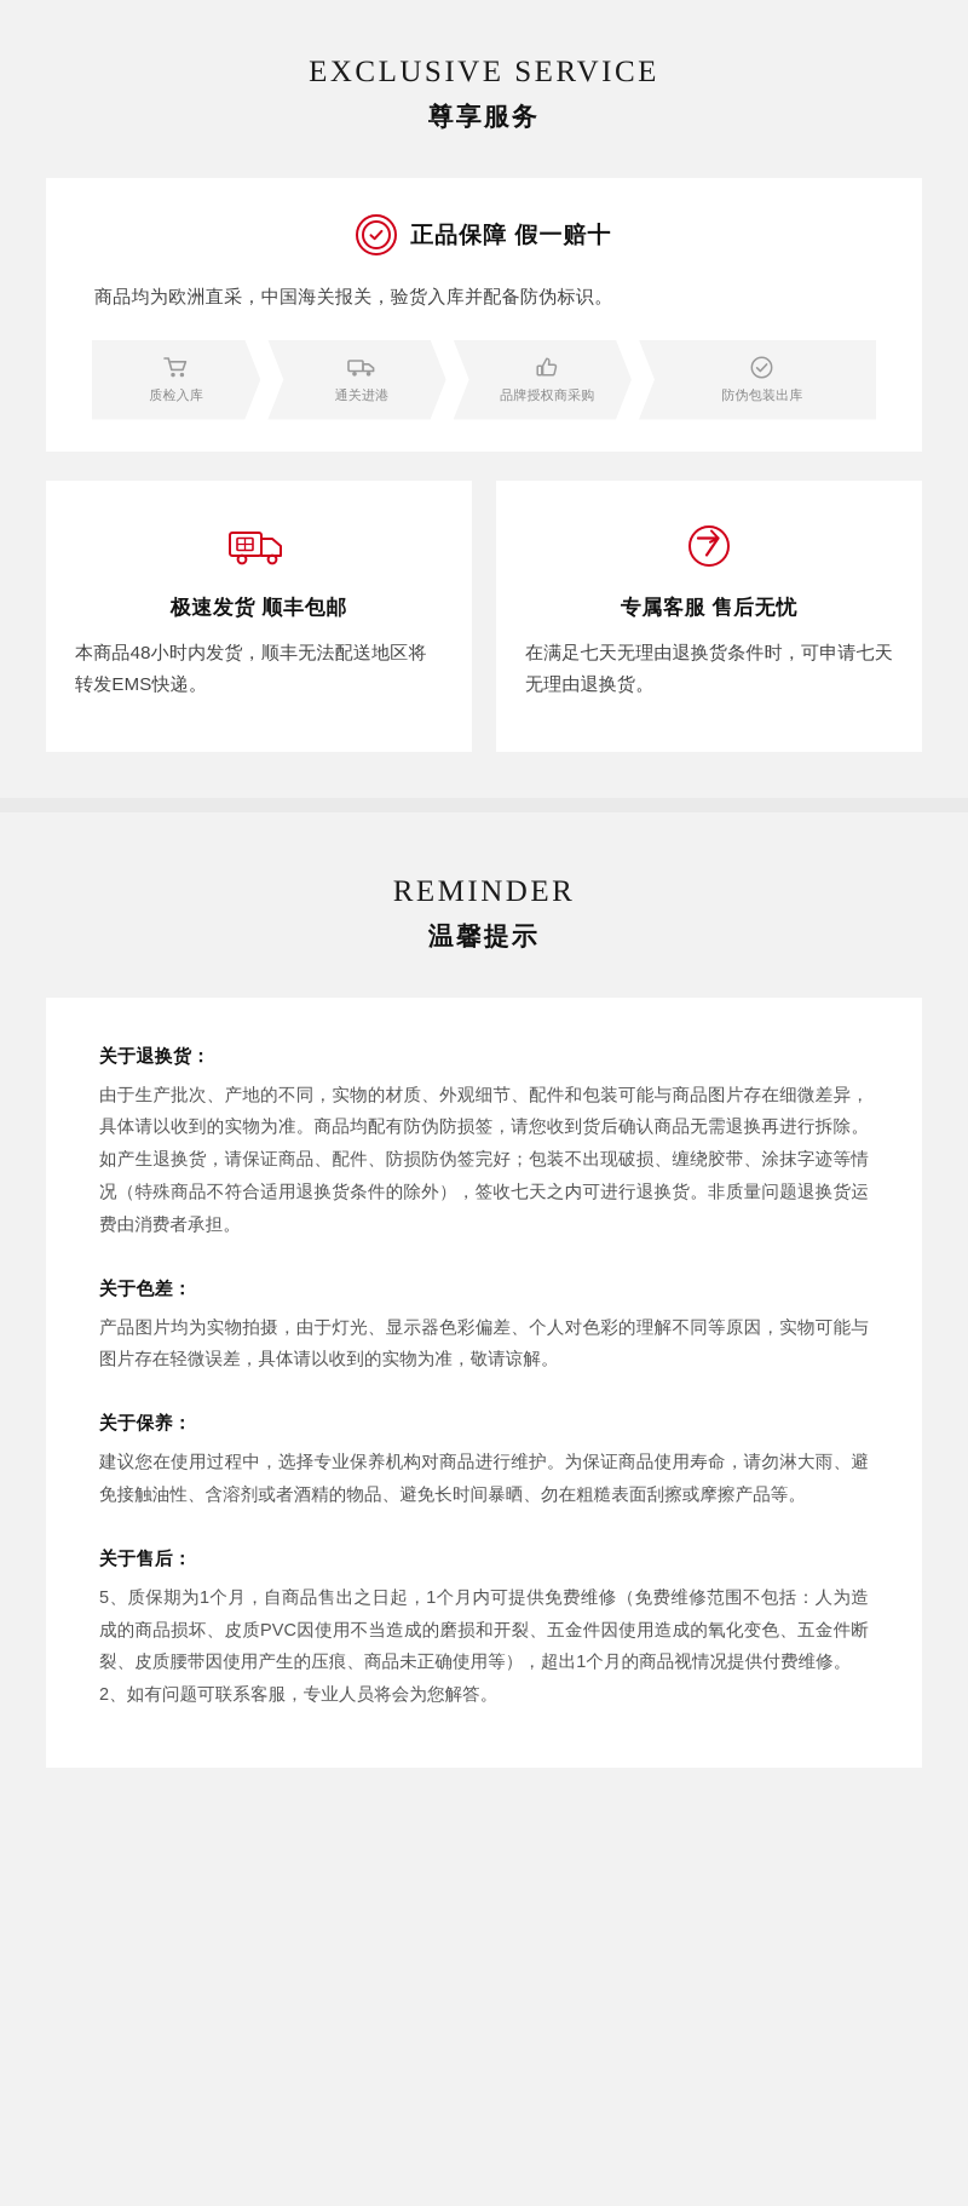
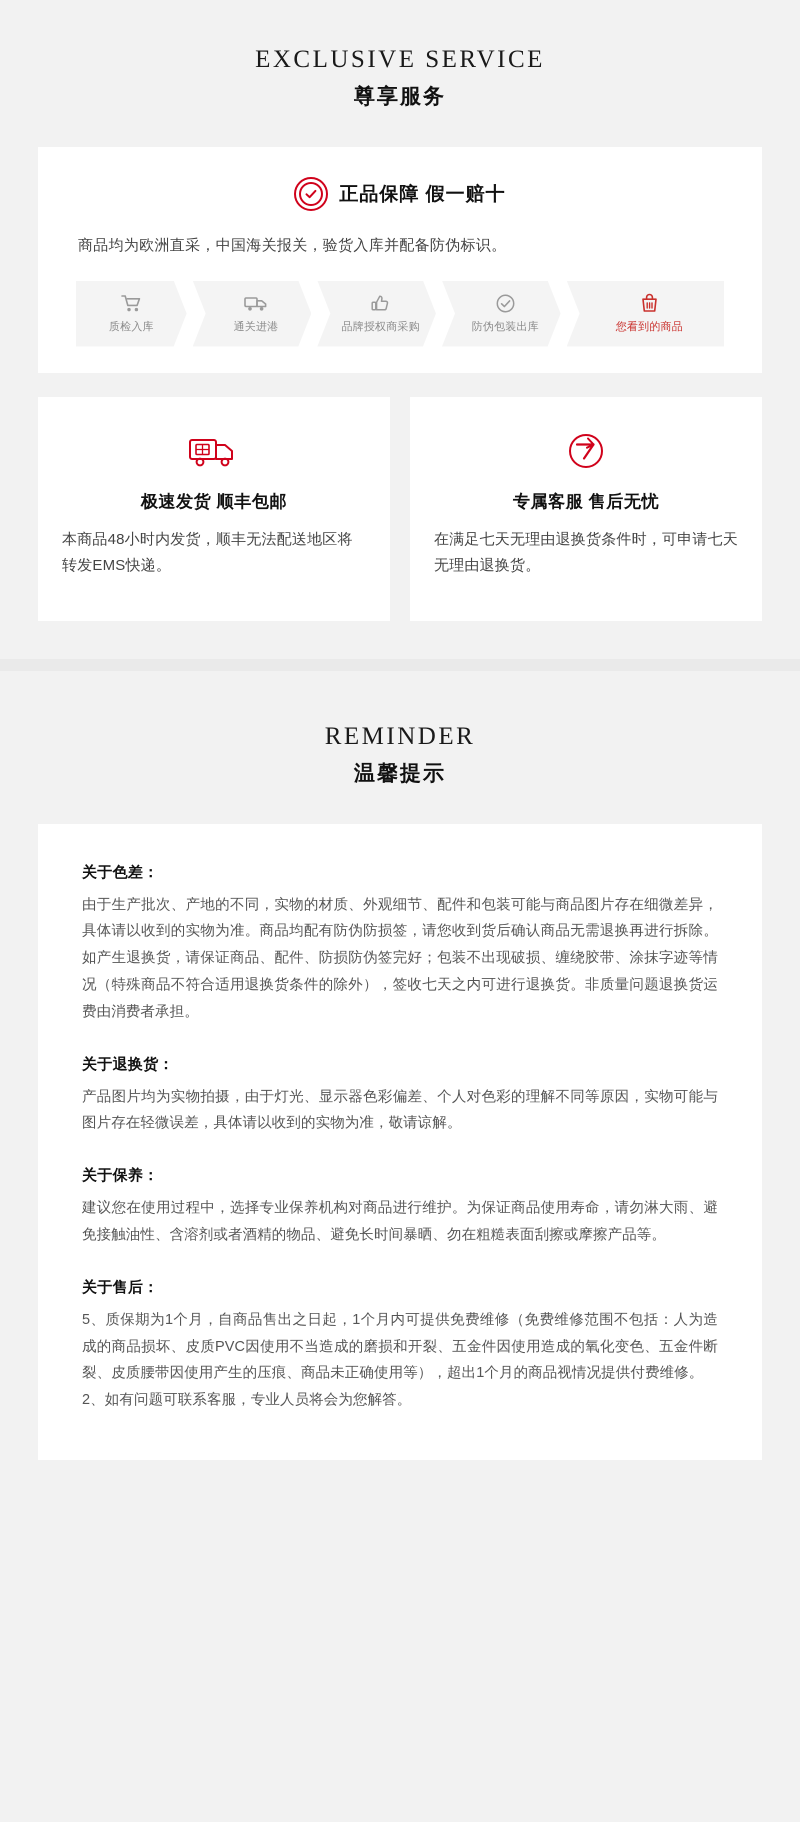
  EXCLUSIVE SERVICE
  尊享服务
  正品保障 假一赔十
  商品均为欧洲直采，中国海关报关，验货入库并配备防伪标识。
  质检入库
  通关进港
  品牌授权商采购
  防伪包装出库
+ 您看到的商品
  极速发货 顺丰包邮
  本商品48小时内发货，顺丰无法配送地区将转发EMS快递。
  专属客服 售后无忧
  在满足七天无理由退换货条件时，可申请七天无理由退换货。
  REMINDER
  温馨提示
- 关于退换货：
+ 关于色差：
  由于生产批次、产地的不同，实物的材质、外观细节、配件和包装可能与商品图片存在细微差异，具体请以收到的实物为准。商品均配有防伪防损签，请您收到货后确认商品无需退换再进行拆除。如产生退换货，请保证商品、配件、防损防伪签完好；包装不出现破损、缠绕胶带、涂抹字迹等情况（特殊商品不符合适用退换货条件的除外），签收七天之内可进行退换货。非质量问题退换货运费由消费者承担。
- 关于色差：
+ 关于退换货：
  产品图片均为实物拍摄，由于灯光、显示器色彩偏差、个人对色彩的理解不同等原因，实物可能与图片存在轻微误差，具体请以收到的实物为准，敬请谅解。
  关于保养：
  建议您在使用过程中，选择专业保养机构对商品进行维护。为保证商品使用寿命，请勿淋大雨、避免接触油性、含溶剂或者酒精的物品、避免长时间暴晒、勿在粗糙表面刮擦或摩擦产品等。
  关于售后：
  5、质保期为1个月，自商品售出之日起，1个月内可提供免费维修（免费维修范围不包括：人为造成的商品损坏、皮质PVC因使用不当造成的磨损和开裂、五金件因使用造成的氧化变色、五金件断裂、皮质腰带因使用产生的压痕、商品未正确使用等），超出1个月的商品视情况提供付费维修。
  2、如有问题可联系客服，专业人员将会为您解答。
